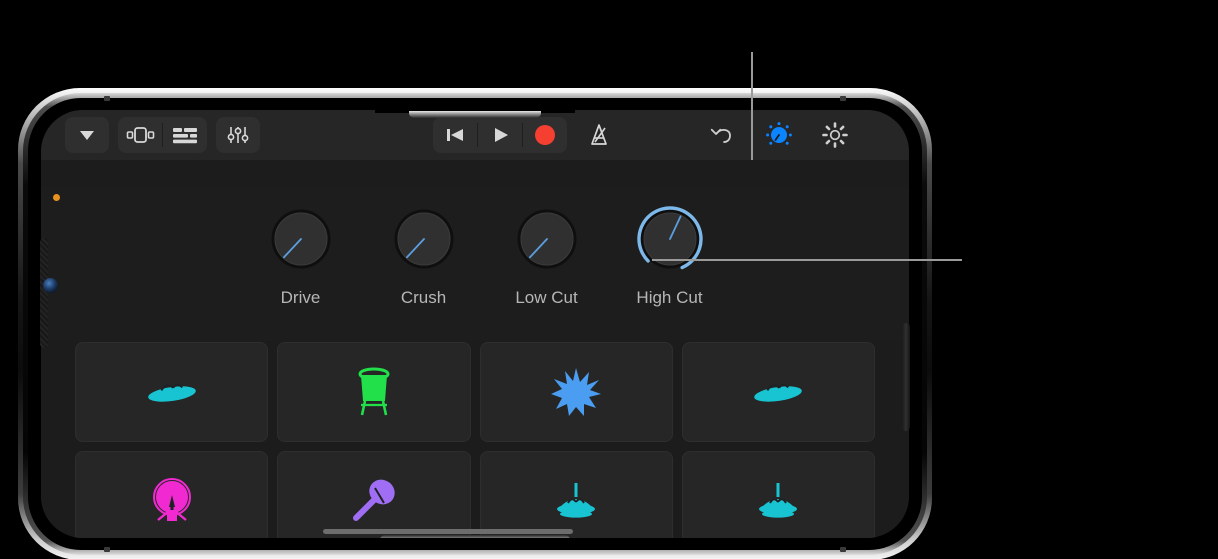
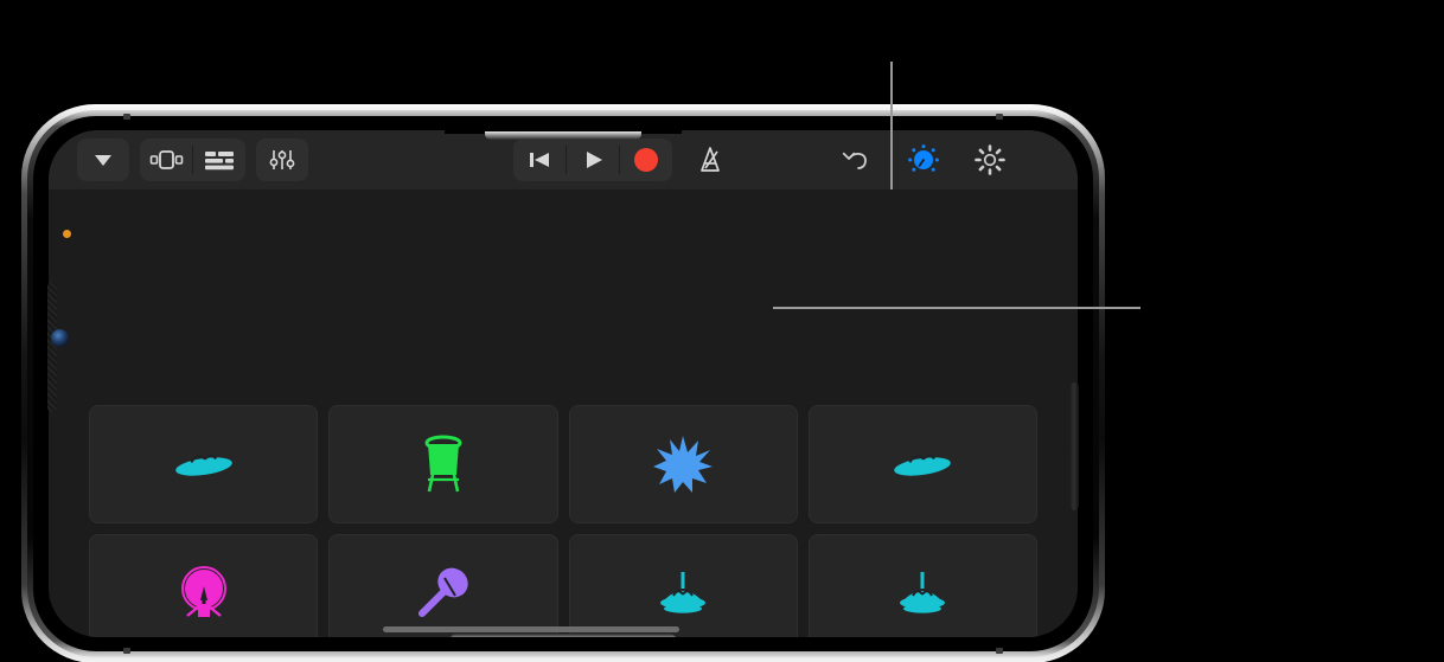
- Drive
- Crush
- Low Cut
- High Cut
